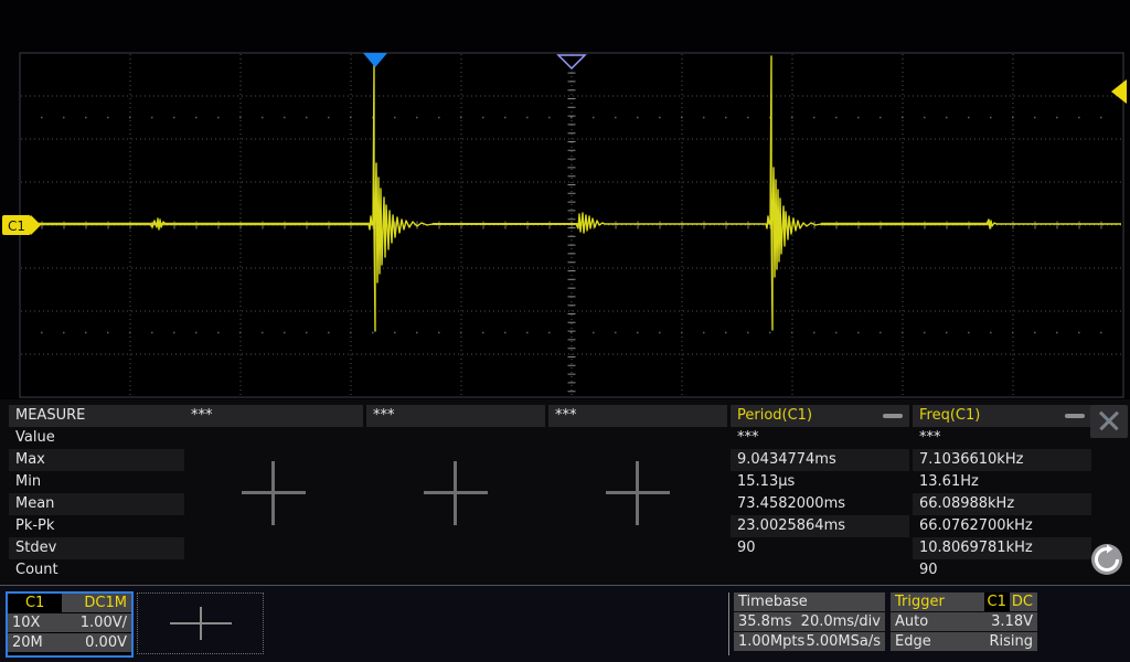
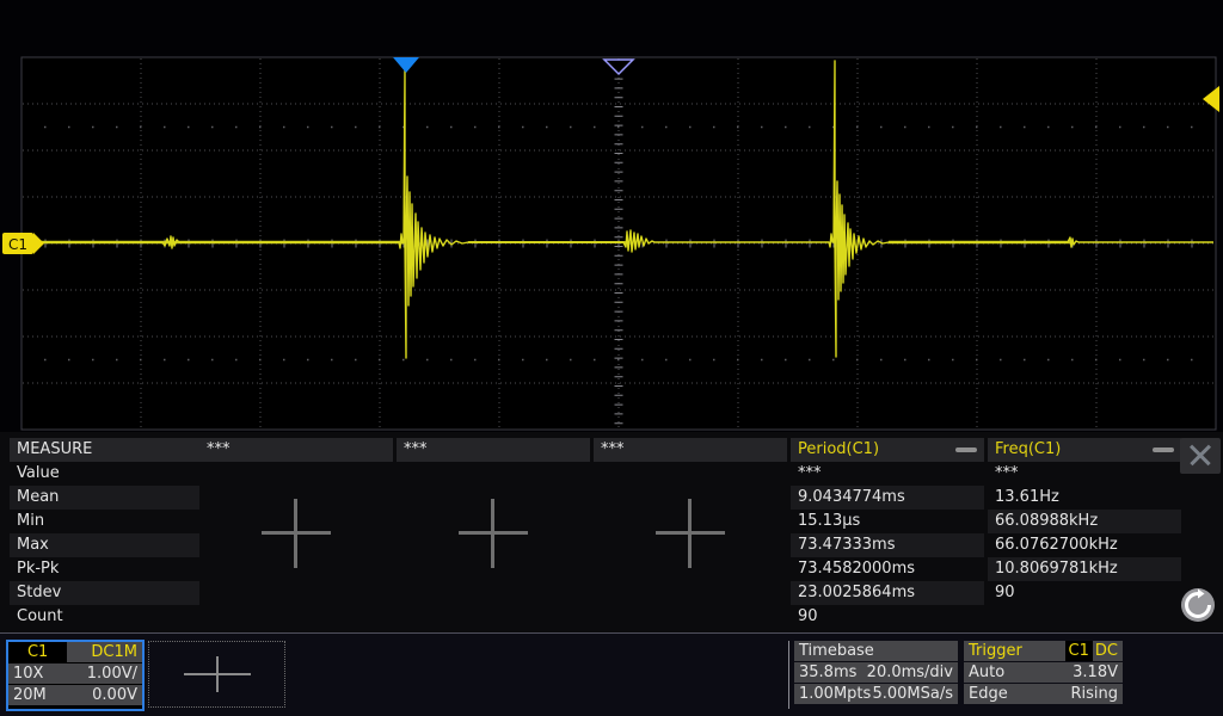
  C1
  MEASURE
  Value
- Max
+ Mean
  Min
- Mean
+ Max
  Pk-Pk
  Stdev
  Count
  ***
  ***
  ***
  Period(C1)
  ***
  9.0434774ms
  15.13µs
+ 73.47333ms
  73.4582000ms
  23.0025864ms
  90
  Freq(C1)
  ***
- 7.1036610kHz
  13.61Hz
  66.08988kHz
  66.0762700kHz
  10.8069781kHz
  90
  C1
  DC1M
  10X
  1.00V/
  20M
  0.00V
  Timebase
  35.8ms
  20.0ms/div
  1.00Mpts
  5.00MSa/s
  Trigger
  C1
  DC
  Auto
  3.18V
  Edge
  Rising
